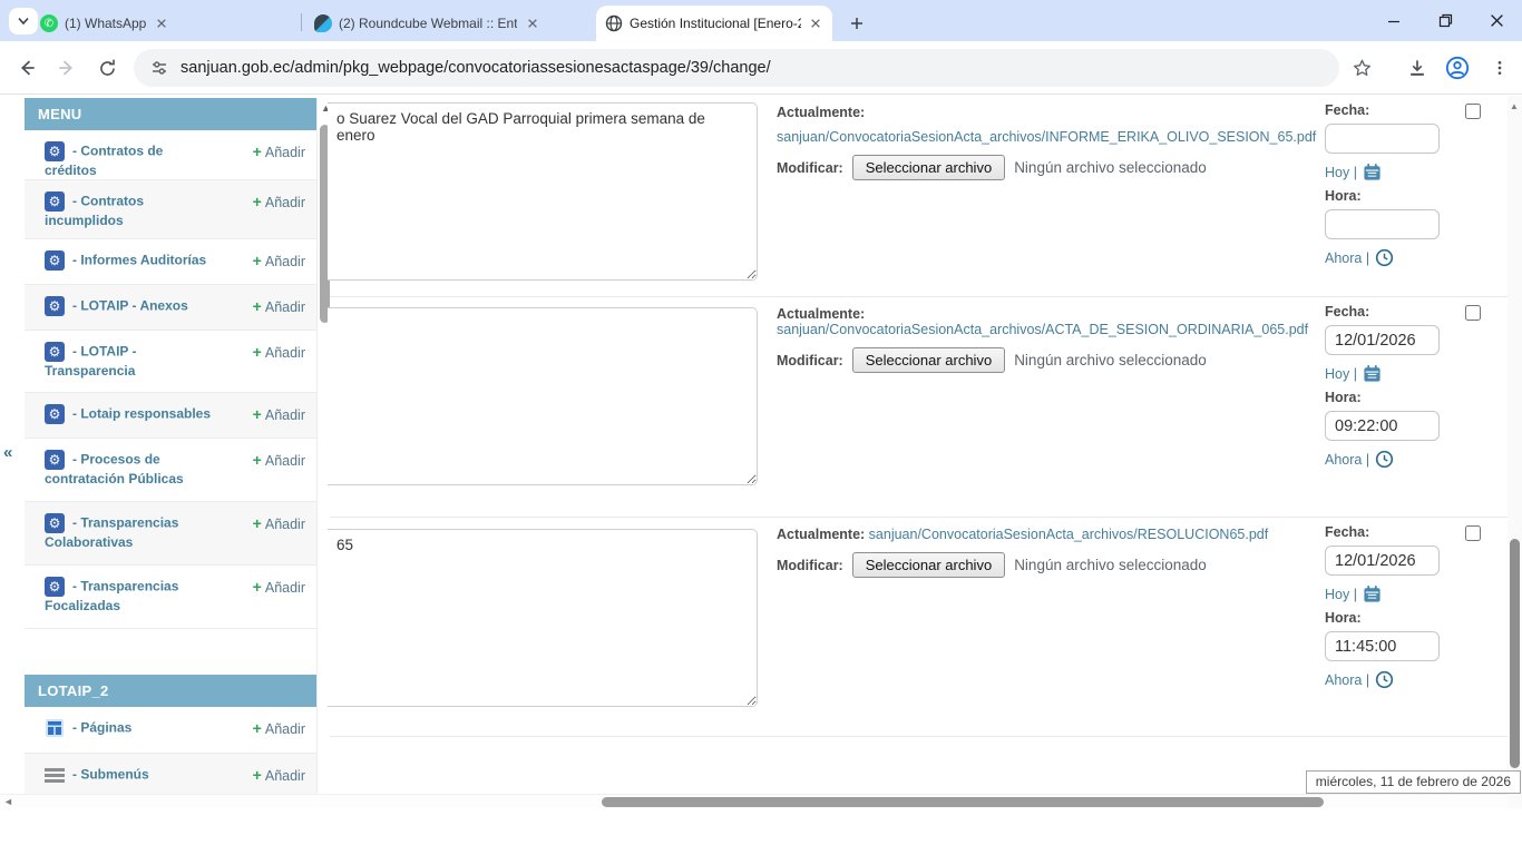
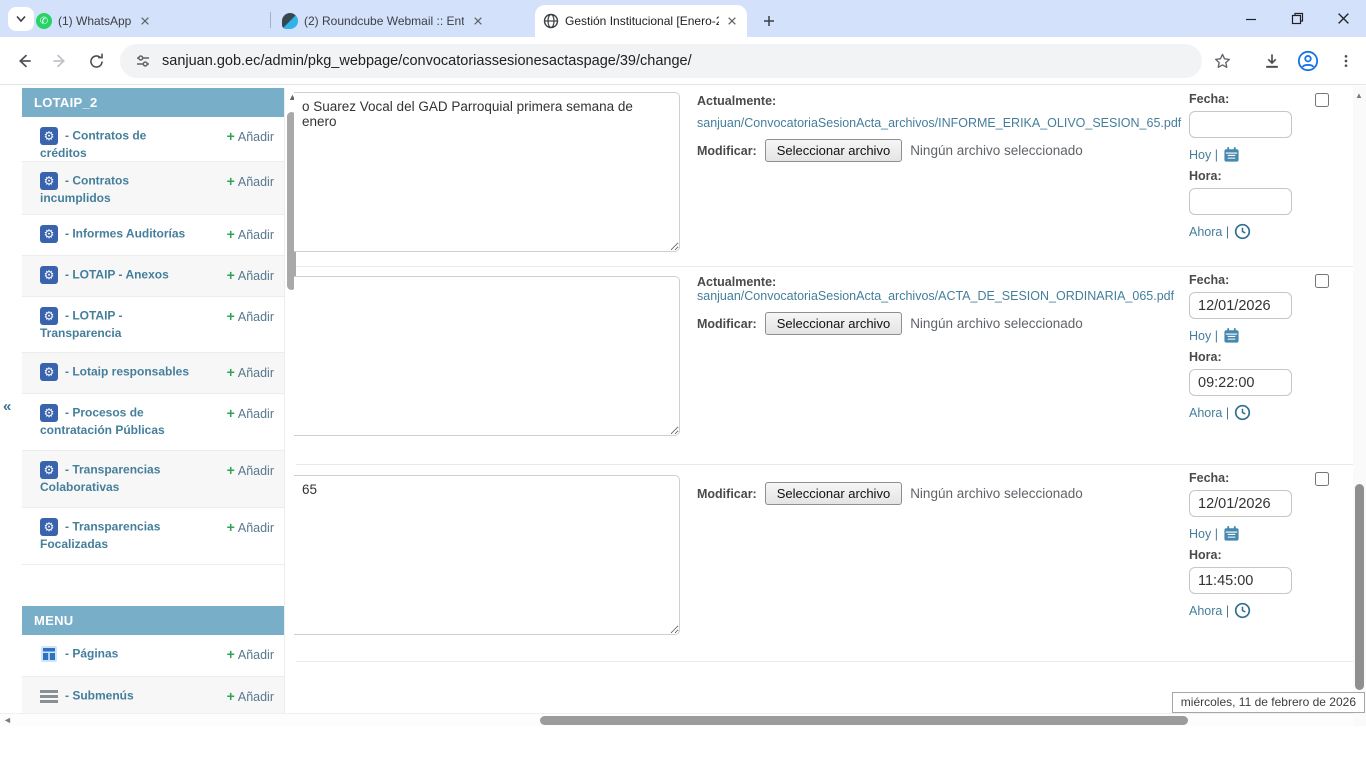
  ✆
  (1) WhatsApp
  (2) Roundcube Webmail :: Ent
  Gestión Institucional [Enero-
  sanjuan.gob.ec/admin/pkg_webpage/convocatoriassesionesactaspage/39/change/
  «
- MENU
+ LOTAIP_2
  ⚙ - Contratos de créditos
  + Añadir
  ⚙ - Contratos incumplidos
  + Añadir
  ⚙ - Informes Auditorías
  + Añadir
  ⚙ - LOTAIP - Anexos
  + Añadir
  ⚙ - LOTAIP - Transparencia
  + Añadir
  ⚙ - Lotaip responsables
  + Añadir
  ⚙ - Procesos de contratación Públicas
  + Añadir
  ⚙ - Transparencias Colaborativas
  + Añadir
  ⚙ - Transparencias Focalizadas
  + Añadir
- LOTAIP_2
+ MENU
  - Páginas
  + Añadir
  - Submenús
  + Añadir
  ▲
  o Suarez Vocal del GAD Parroquial primera semana de enero
  Actualmente:
  sanjuan/ConvocatoriaSesionActa_archivos/INFORME_ERIKA_OLIVO_SESION_65.pdf
  Modificar:
  Seleccionar archivo
  Ningún archivo seleccionado
  Fecha:
  Hoy |
  Hora:
  Ahora |
  Actualmente: sanjuan/ConvocatoriaSesionActa_archivos/ACTA_DE_SESION_ORDINARIA_065.pdf
  Modificar:
  Seleccionar archivo
  Ningún archivo seleccionado
  Fecha:
  12/01/2026
  Hoy |
  Hora:
  09:22:00
  Ahora |
  65
- Actualmente: sanjuan/ConvocatoriaSesionActa_archivos/RESOLUCION65.pdf
  Modificar:
  Seleccionar archivo
  Ningún archivo seleccionado
  Fecha:
  12/01/2026
  Hoy |
  Hora:
  11:45:00
  Ahora |
  ▲
  ◄
  miércoles, 11 de febrero de 2026
